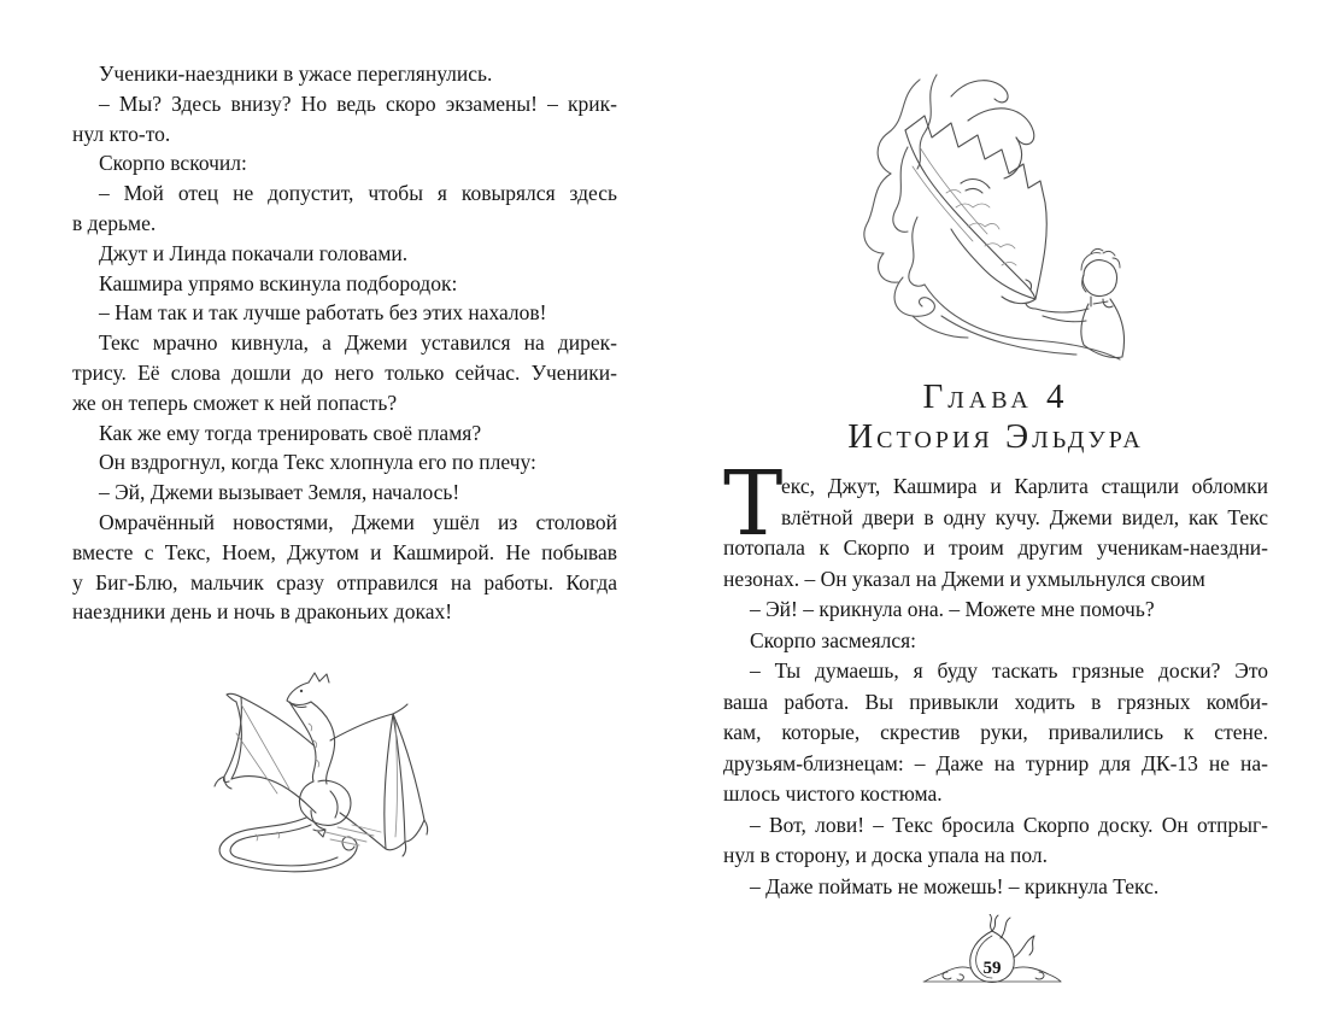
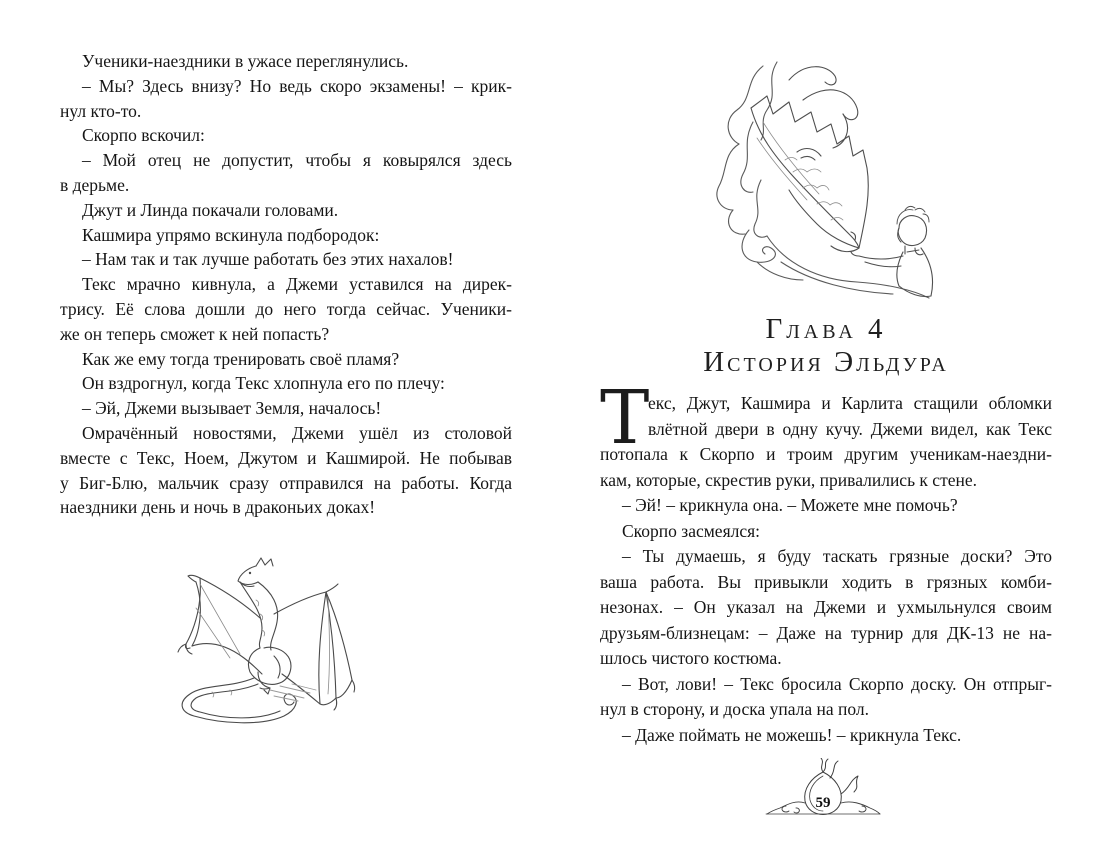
  Ученики-наездники в ужасе переглянулись.
  – Мы? Здесь внизу? Но ведь скоро экзамены! – крик-
  нул кто-то.
  Скорпо вскочил:
  – Мой отец не допустит, чтобы я ковырялся здесь
  в дерьме.
  Джут и Линда покачали головами.
  Кашмира упрямо вскинула подбородок:
  – Нам так и так лучше работать без этих нахалов!
  Текс мрачно кивнула, а Джеми уставился на дирек-
- трису. Её слова дошли до него только сейчас. Ученики-
+ трису. Её слова дошли до него тогда сейчас. Ученики-
  же он теперь сможет к ней попасть?
  Как же ему тогда тренировать своё пламя?
  Он вздрогнул, когда Текс хлопнула его по плечу:
  – Эй, Джеми вызывает Земля, началось!
  Омрачённый новостями, Джеми ушёл из столовой
  вместе с Текс, Ноем, Джутом и Кашмирой. Не побывав
  у Биг-Блю, мальчик сразу отправился на работы. Когда
  наездники день и ночь в драконьих доках!
  Глава 4
  История Эльдура
  Т
  екс, Джут, Кашмира и Карлита стащили обломки
  влётной двери в одну кучу. Джеми видел, как Текс
  потопала к Скорпо и троим другим ученикам-наездни-
- незонах. – Он указал на Джеми и ухмыльнулся своим
+ кам, которые, скрестив руки, привалились к стене.
  – Эй! – крикнула она. – Можете мне помочь?
  Скорпо засмеялся:
  – Ты думаешь, я буду таскать грязные доски? Это
  ваша работа. Вы привыкли ходить в грязных комби-
- кам, которые, скрестив руки, привалились к стене.
+ незонах. – Он указал на Джеми и ухмыльнулся своим
  друзьям-близнецам: – Даже на турнир для ДК-13 не на-
  шлось чистого костюма.
  – Вот, лови! – Текс бросила Скорпо доску. Он отпрыг-
  нул в сторону, и доска упала на пол.
  – Даже поймать не можешь! – крикнула Текс.
  59
